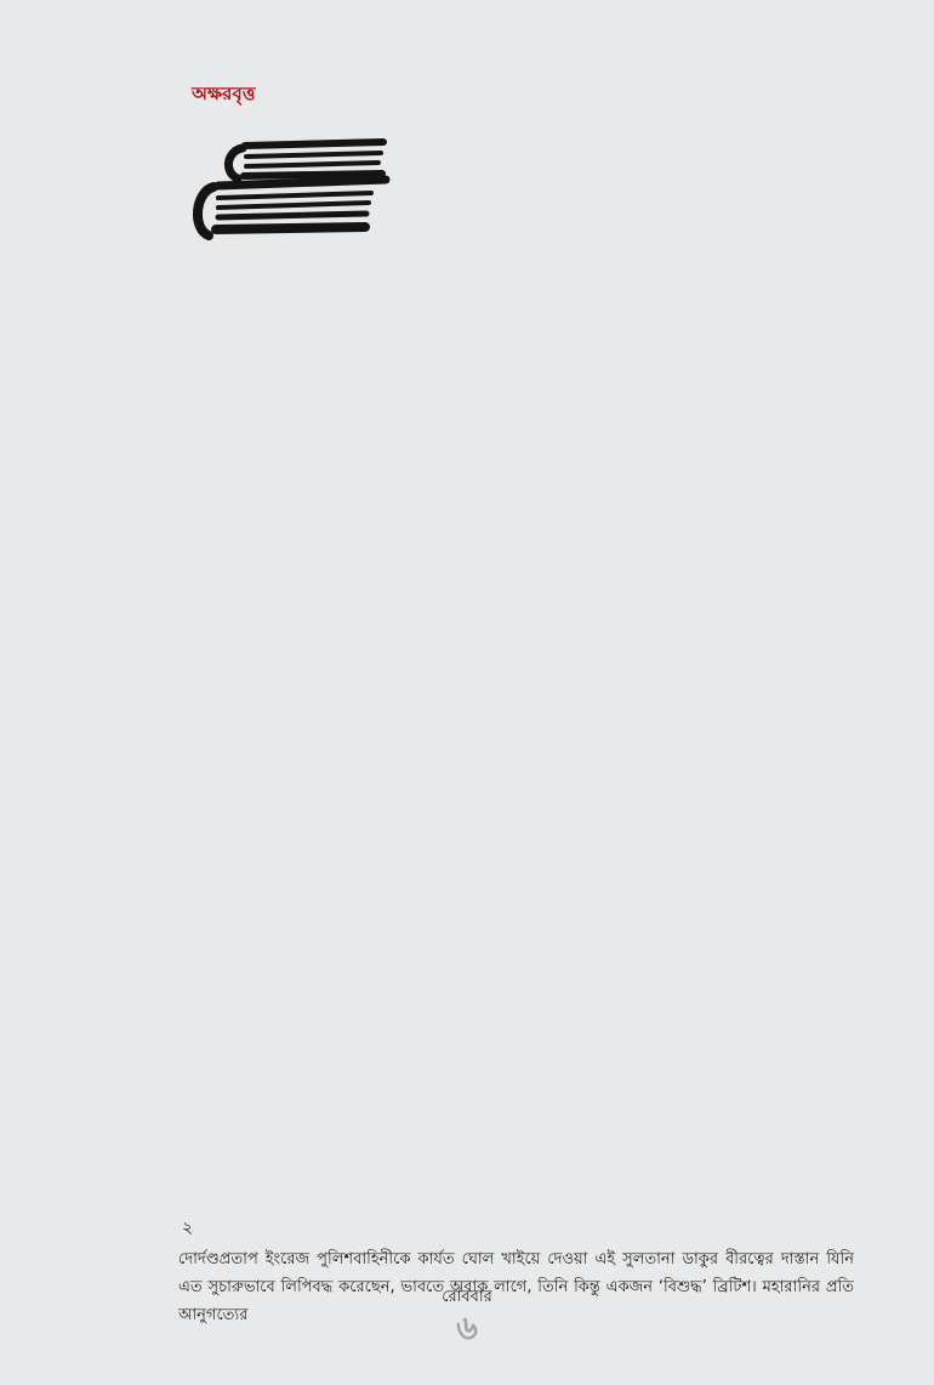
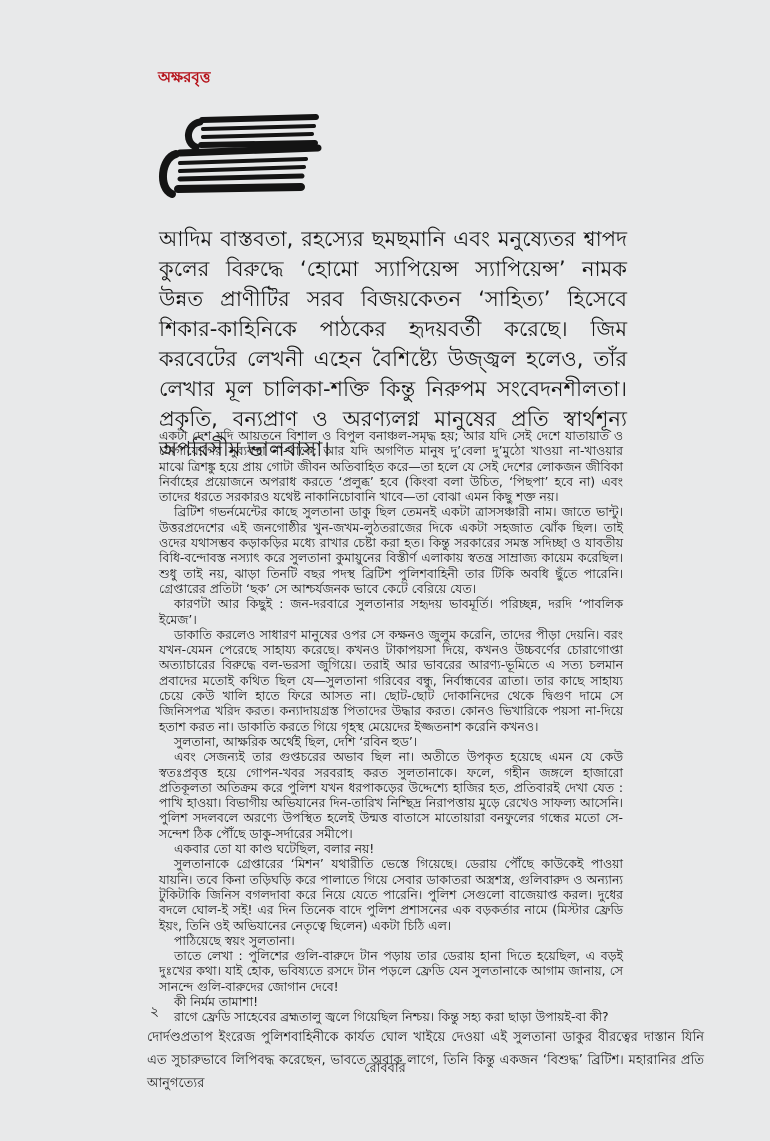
  অক্ষরবৃত্ত
+ আদিম বাস্তবতা, রহস্যের ছমছমানি এবং মনুষ্যেতর শ্বাপদ কুলের বিরুদ্ধে ‘হোমো স্যাপিয়েন্স স্যাপিয়েন্স’ নামক উন্নত প্রাণীটির সরব বিজয়কেতন ‘সাহিত্য’ হিসেবে শিকার-কাহিনিকে পাঠকের হৃদয়বর্তী করেছে। জিম করবেটের লেখনী এহেন বৈশিষ্ট্যে উজ্জ্বল হলেও, তাঁর লেখার মূল চালিকা-শক্তি কিন্তু নিরুপম সংবেদনশীলতা। প্রকৃতি, বন্যপ্রাণ ও অরণ্যলগ্ন মানুষের প্রতি স্বার্থশূন্য অপরিসীম ভালবাসা।
+ একটা দেশ যদি আয়তনে বিশাল ও বিপুল বনাঞ্চল-সমৃদ্ধ হয়; আর যদি সেই দেশে যাতায়াত ও যোগাযোগের সুব্যবস্থা না-থাকে; আর যদি অগণিত মানুষ দু’বেলা দু’মুঠো খাওয়া না-খাওয়ার মাঝে ত্রিশঙ্কু হয়ে প্রায় গোটা জীবন অতিবাহিত করে—তা হলে যে সেই দেশের লোকজন জীবিকা নির্বাহের প্রয়োজনে অপরাধ করতে ‘প্রলুব্ধ’ হবে (কিংবা বলা উচিত, ‘পিছপা’ হবে না) এবং তাদের ধরতে সরকারও যথেষ্ট নাকানিচোবানি খাবে—তা বোঝা এমন কিছু শক্ত নয়।
+ ব্রিটিশ গভর্নমেন্টের কাছে সুলতানা ডাকু ছিল তেমনই একটা ত্রাসসঞ্চারী নাম। জাতে ভান্টু। উত্তরপ্রদেশের এই জনগোষ্ঠীর খুন-জখম-লুঠতরাজের দিকে একটা সহজাত ঝোঁক ছিল। তাই ওদের যথাসম্ভব কড়াকড়ির মধ্যে রাখার চেষ্টা করা হত। কিন্তু সরকারের সমস্ত সদিচ্ছা ও যাবতীয় বিধি-বন্দোবস্ত নস্যাৎ করে সুলতানা কুমায়ুনের বিস্তীর্ণ এলাকায় স্বতন্ত্র সাম্রাজ্য কায়েম করেছিল। শুধু তাই নয়, ঝাড়া তিনটি বছর পদস্থ ব্রিটিশ পুলিশবাহিনী তার টিকি অবধি ছুঁতে পারেনি। গ্রেপ্তারের প্রতিটা ‘ছক’ সে আশ্চর্যজনক ভাবে কেটে বেরিয়ে যেত।
+ কারণটা আর কিছুই : জন-দরবারে সুলতানার সহৃদয় ভাবমূর্তি। পরিচ্ছন্ন, দরদি ‘পাবলিক ইমেজ’।
+ ডাকাতি করলেও সাধারণ মানুষের ওপর সে কক্ষনও জুলুম করেনি, তাদের পীড়া দেয়নি। বরং যখন-যেমন পেরেছে সাহায্য করেছে। কখনও টাকাপয়সা দিয়ে, কখনও উচ্চবর্ণের চোরাগোপ্তা অত্যাচারের বিরুদ্ধে বল-ভরসা জুগিয়ে। তরাই আর ভাবরের আরণ্য-ভূমিতে এ সত্য চলমান প্রবাদের মতোই কথিত ছিল যে—সুলতানা গরিবের বন্ধু, নির্বান্ধবের ত্রাতা। তার কাছে সাহায্য চেয়ে কেউ খালি হাতে ফিরে আসত না। ছোট-ছোট দোকানিদের থেকে দ্বিগুণ দামে সে জিনিসপত্র খরিদ করত। কন্যাদায়গ্রস্ত পিতাদের উদ্ধার করত। কোনও ভিখারিকে পয়সা না-দিয়ে হতাশ করত না। ডাকাতি করতে গিয়ে গৃহস্থ মেয়েদের ইজ্জতনাশ করেনি কখনও।
+ সুলতানা, আক্ষরিক অর্থেই ছিল, দেশি ‘রবিন হুড’।
+ এবং সেজন্যই তার গুপ্তচরের অভাব ছিল না। অতীতে উপকৃত হয়েছে এমন যে কেউ স্বতঃপ্রবৃত্ত হয়ে গোপন-খবর সরবরাহ করত সুলতানাকে। ফলে, গহীন জঙ্গলে হাজারো প্রতিকূলতা অতিক্রম করে পুলিশ যখন ধরপাকড়ের উদ্দেশ্যে হাজির হত, প্রতিবারই দেখা যেত : পাখি হাওয়া। বিভাগীয় অভিযানের দিন-তারিখ নিশ্ছিদ্র নিরাপত্তায় মুড়ে রেখেও সাফল্য আসেনি। পুলিশ সদলবলে অরণ্যে উপস্থিত হলেই উন্মত্ত বাতাসে মাতোয়ারা বনফুলের গন্ধের মতো সে-সন্দেশ ঠিক পৌঁছে ডাকু-সর্দারের সমীপে।
+ একবার তো যা কাণ্ড ঘটেছিল, বলার নয়!
+ সুলতানাকে গ্রেপ্তারের ‘মিশন’ যথারীতি ভেস্তে গিয়েছে। ডেরায় পৌঁছে কাউকেই পাওয়া যায়নি। তবে কিনা তড়িঘড়ি করে পালাতে গিয়ে সেবার ডাকাতরা অস্ত্রশস্ত্র, গুলিবারুদ ও অন্যান্য টুকিটাকি জিনিস বগলদাবা করে নিয়ে যেতে পারেনি। পুলিশ সেগুলো বাজেয়াপ্ত করল। দুধের বদলে ঘোল-ই সই! এর দিন তিনেক বাদে পুলিশ প্রশাসনের এক বড়কর্তার নামে (মিস্টার ফ্রেডি ইয়ং, তিনি ওই অভিযানের নেতৃত্বে ছিলেন) একটা চিঠি এল।
+ পাঠিয়েছে স্বয়ং সুলতানা।
+ তাতে লেখা : পুলিশের গুলি-বারুদে টান পড়ায় তার ডেরায় হানা দিতে হয়েছিল, এ বড়ই দুঃখের কথা। যাই হোক, ভবিষ্যতে রসদে টান পড়লে ফ্রেডি যেন সুলতানাকে আগাম জানায়, সে সানন্দে গুলি-বারুদের জোগান দেবে!
+ কী নির্মম তামাশা!
+ রাগে ফ্রেডি সাহেবের ব্রহ্মতালু জ্বলে গিয়েছিল নিশ্চয়। কিন্তু সহ্য করা ছাড়া উপায়ই-বা কী?
  ২
  দোর্দণ্ডপ্রতাপ ইংরেজ পুলিশবাহিনীকে কার্যত ঘোল খাইয়ে দেওয়া এই সুলতানা ডাকুর বীরত্বের দাস্তান যিনি এত সুচারুভাবে লিপিবদ্ধ করেছেন, ভাবতে অবাক লাগে, তিনি কিন্তু একজন ‘বিশুদ্ধ’ ব্রিটিশ। মহারানির প্রতি আনুগত্যের
  রোববার
- ৬
